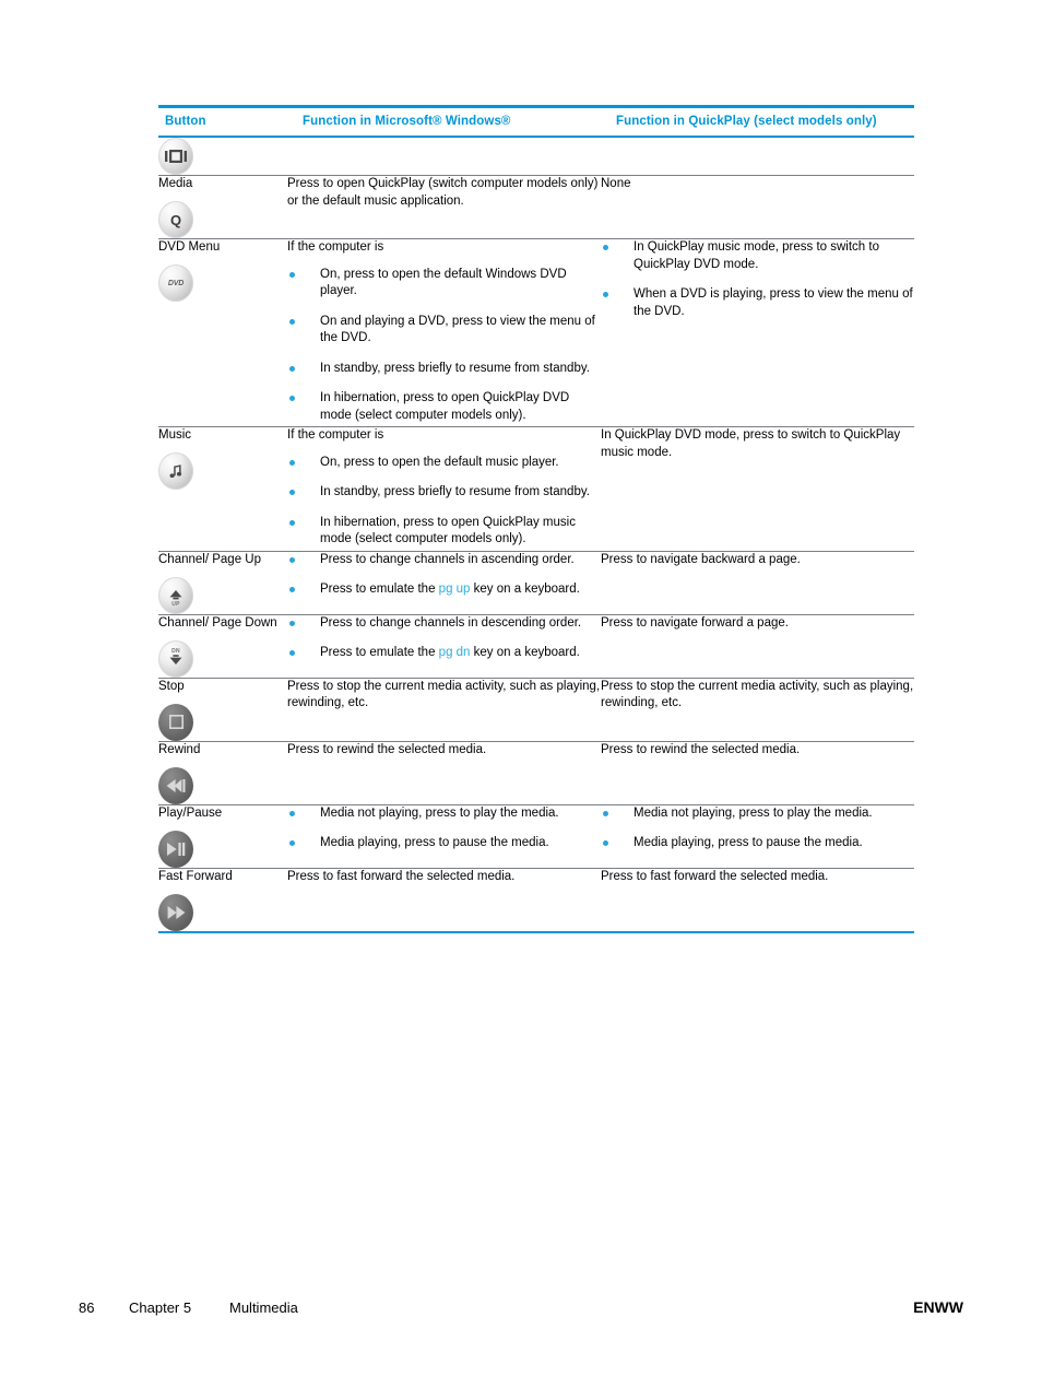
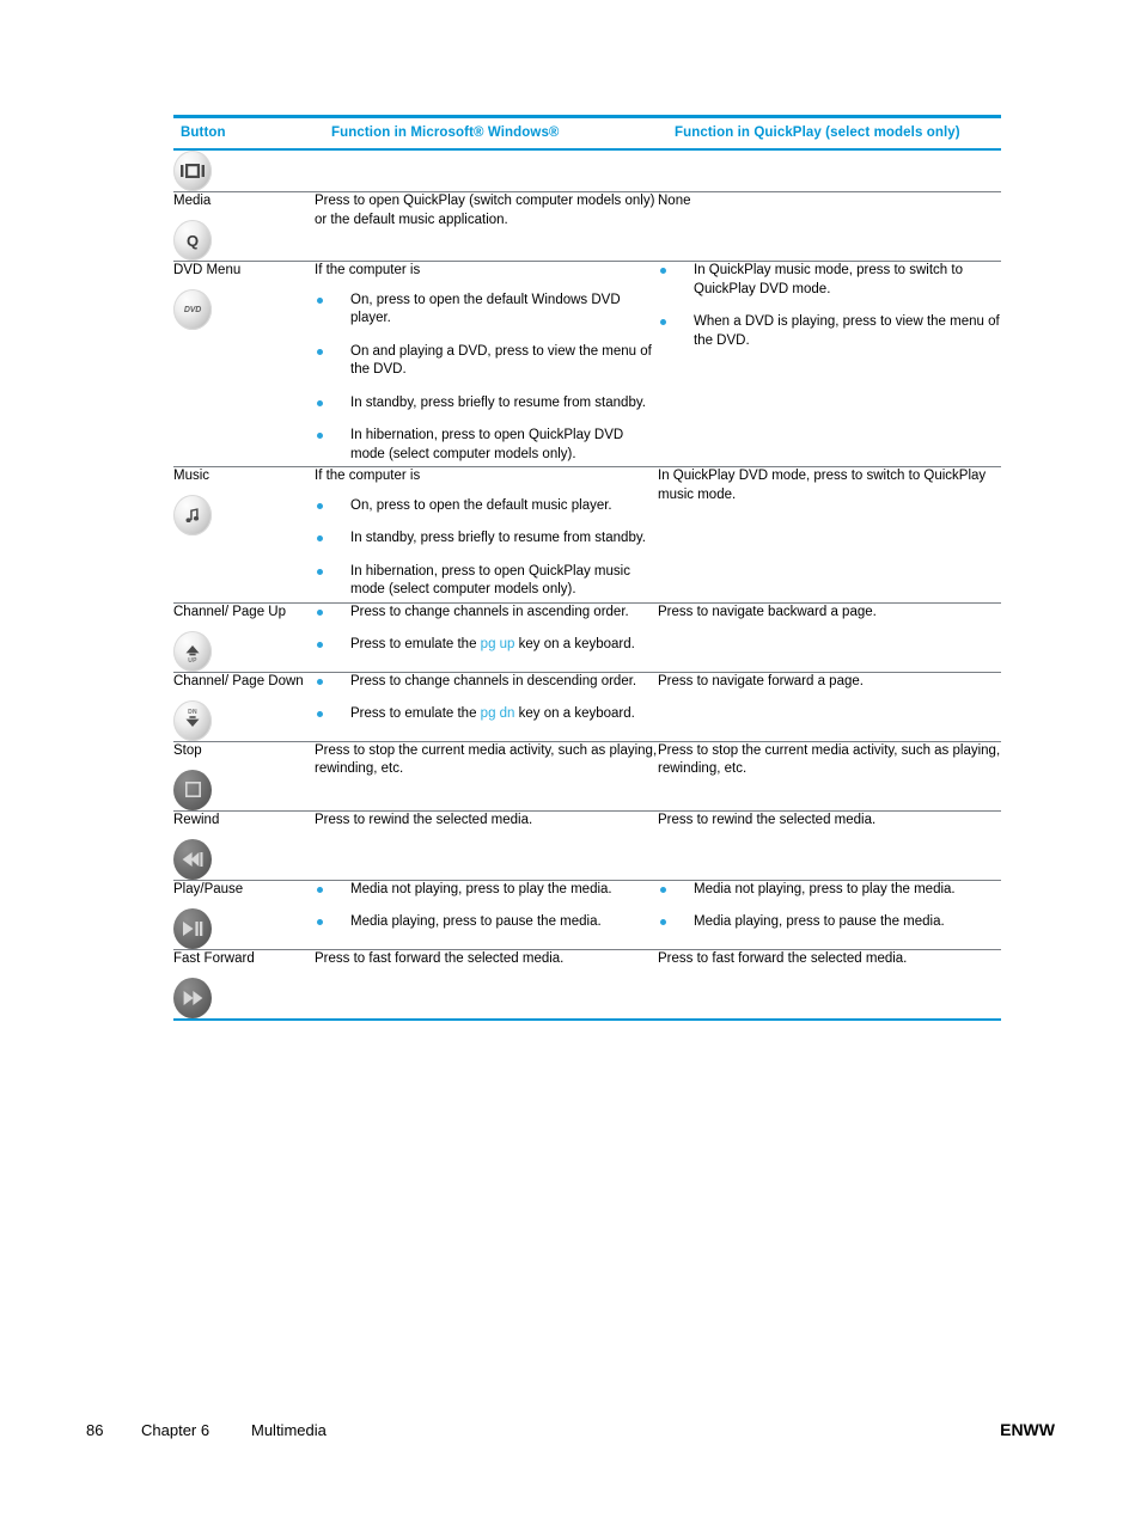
  Button	Function in Microsoft® Windows®	Function in QuickPlay (select models only)
  MediaQ	Press to open QuickPlay (switch computer models only) or the default music application.	None
  DVD Menu	If the computer isOn, press to open the default Windows DVD player.On and playing a DVD, press to view the menu of the DVD.In standby, press briefly to resume from standby.In hibernation, press to open QuickPlay DVD mode (select computer models only).	In QuickPlay music mode, press to switch to QuickPlay DVD mode.When a DVD is playing, press to view the menu of the DVD.
  Music	If the computer isOn, press to open the default music player.In standby, press briefly to resume from standby.In hibernation, press to open QuickPlay music mode (select computer models only).	In QuickPlay DVD mode, press to switch to QuickPlay music mode.
  Channel/ Page Up	Press to change channels in ascending order.Press to emulate the pg up key on a keyboard.	Press to navigate backward a page.
  Channel/ Page Down	Press to change channels in descending order.Press to emulate the pg dn key on a keyboard.	Press to navigate forward a page.
  Stop	Press to stop the current media activity, such as playing, rewinding, etc.	Press to stop the current media activity, such as playing, rewinding, etc.
  Rewind	Press to rewind the selected media.	Press to rewind the selected media.
  Play/Pause	Media not playing, press to play the media.Media playing, press to pause the media.	Media not playing, press to play the media.Media playing, press to pause the media.
  Fast Forward	Press to fast forward the selected media.	Press to fast forward the selected media.
  86
- Chapter 5
+ Chapter 6
  Multimedia
  ENWW
